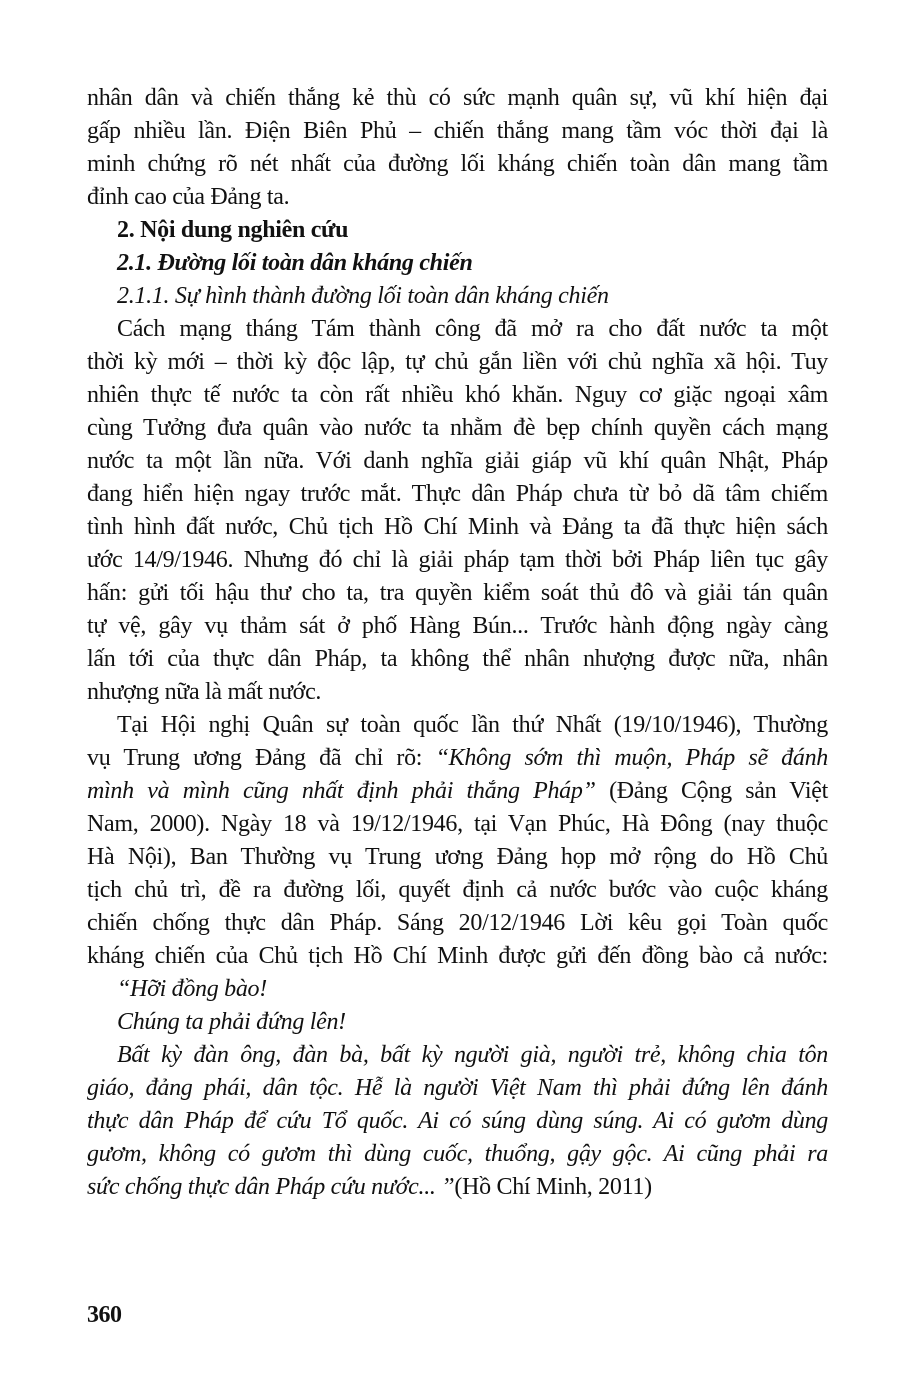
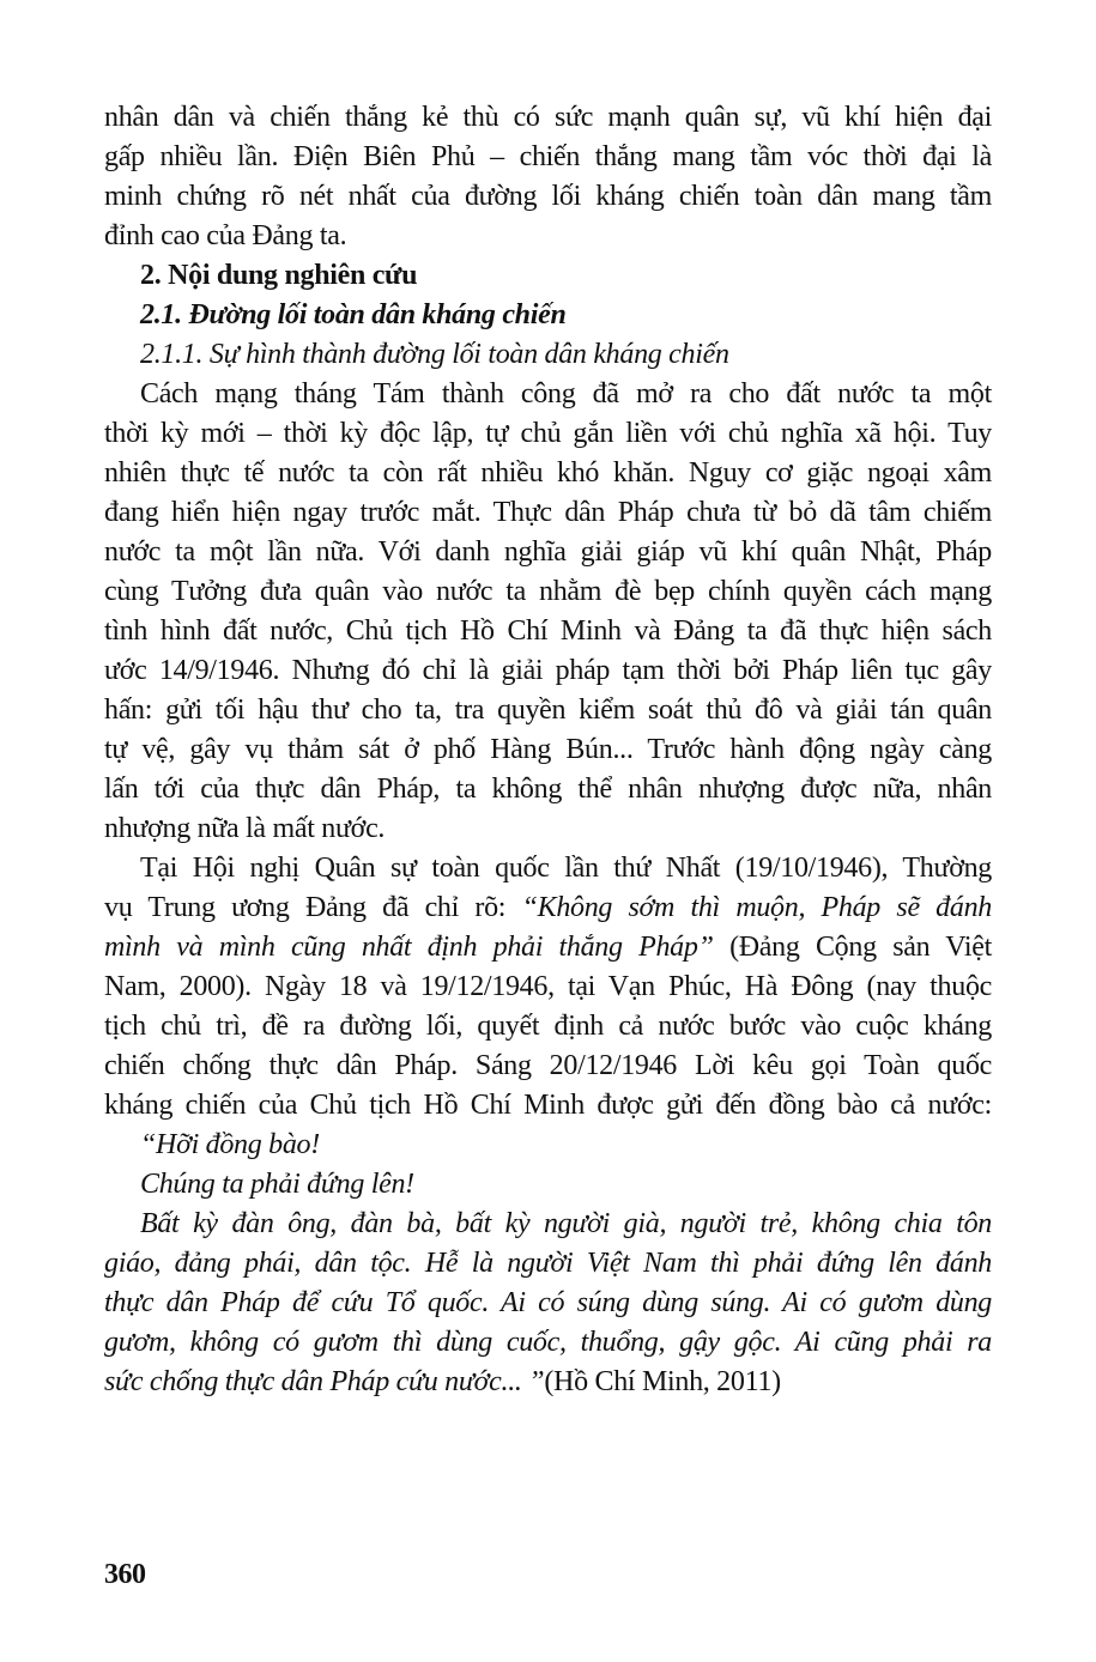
  nhân dân và chiến thắng kẻ thù có sức mạnh quân sự, vũ khí hiện đại
  gấp nhiều lần. Điện Biên Phủ – chiến thắng mang tầm vóc thời đại là
  minh chứng rõ nét nhất của đường lối kháng chiến toàn dân mang tầm
  đỉnh cao của Đảng ta.
  2. Nội dung nghiên cứu
  2.1. Đường lối toàn dân kháng chiến
  2.1.1. Sự hình thành đường lối toàn dân kháng chiến
  Cách mạng tháng Tám thành công đã mở ra cho đất nước ta một
  thời kỳ mới – thời kỳ độc lập, tự chủ gắn liền với chủ nghĩa xã hội. Tuy
  nhiên thực tế nước ta còn rất nhiều khó khăn. Nguy cơ giặc ngoại xâm
- cùng Tưởng đưa quân vào nước ta nhằm đè bẹp chính quyền cách mạng
+ đang hiển hiện ngay trước mắt. Thực dân Pháp chưa từ bỏ dã tâm chiếm
  nước ta một lần nữa. Với danh nghĩa giải giáp vũ khí quân Nhật, Pháp
- đang hiển hiện ngay trước mắt. Thực dân Pháp chưa từ bỏ dã tâm chiếm
+ cùng Tưởng đưa quân vào nước ta nhằm đè bẹp chính quyền cách mạng
  tình hình đất nước, Chủ tịch Hồ Chí Minh và Đảng ta đã thực hiện sách
  ước 14/9/1946. Nhưng đó chỉ là giải pháp tạm thời bởi Pháp liên tục gây
  hấn: gửi tối hậu thư cho ta, tra quyền kiểm soát thủ đô và giải tán quân
  tự vệ, gây vụ thảm sát ở phố Hàng Bún... Trước hành động ngày càng
  lấn tới của thực dân Pháp, ta không thể nhân nhượng được nữa, nhân
  nhượng nữa là mất nước.
  Tại Hội nghị Quân sự toàn quốc lần thứ Nhất (19/10/1946), Thường
  vụ Trung ương Đảng đã chỉ rõ: “Không sớm thì muộn, Pháp sẽ đánh
  mình và mình cũng nhất định phải thắng Pháp” (Đảng Cộng sản Việt
  Nam, 2000). Ngày 18 và 19/12/1946, tại Vạn Phúc, Hà Đông (nay thuộc
- Hà Nội), Ban Thường vụ Trung ương Đảng họp mở rộng do Hồ Chủ
  tịch chủ trì, đề ra đường lối, quyết định cả nước bước vào cuộc kháng
  chiến chống thực dân Pháp. Sáng 20/12/1946 Lời kêu gọi Toàn quốc
  kháng chiến của Chủ tịch Hồ Chí Minh được gửi đến đồng bào cả nước:
  “Hỡi đồng bào!
  Chúng ta phải đứng lên!
  Bất kỳ đàn ông, đàn bà, bất kỳ người già, người trẻ, không chia tôn
  giáo, đảng phái, dân tộc. Hễ là người Việt Nam thì phải đứng lên đánh
  thực dân Pháp để cứu Tổ quốc. Ai có súng dùng súng. Ai có gươm dùng
  gươm, không có gươm thì dùng cuốc, thuổng, gậy gộc. Ai cũng phải ra
  sức chống thực dân Pháp cứu nước... ”(Hồ Chí Minh, 2011)
  360
